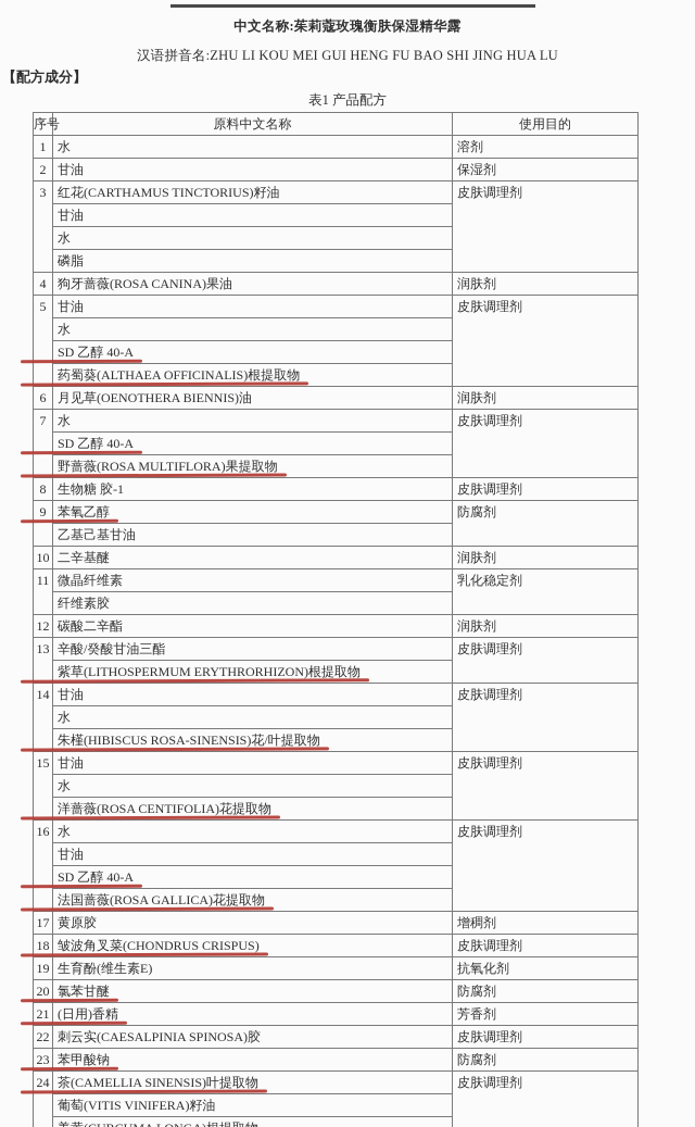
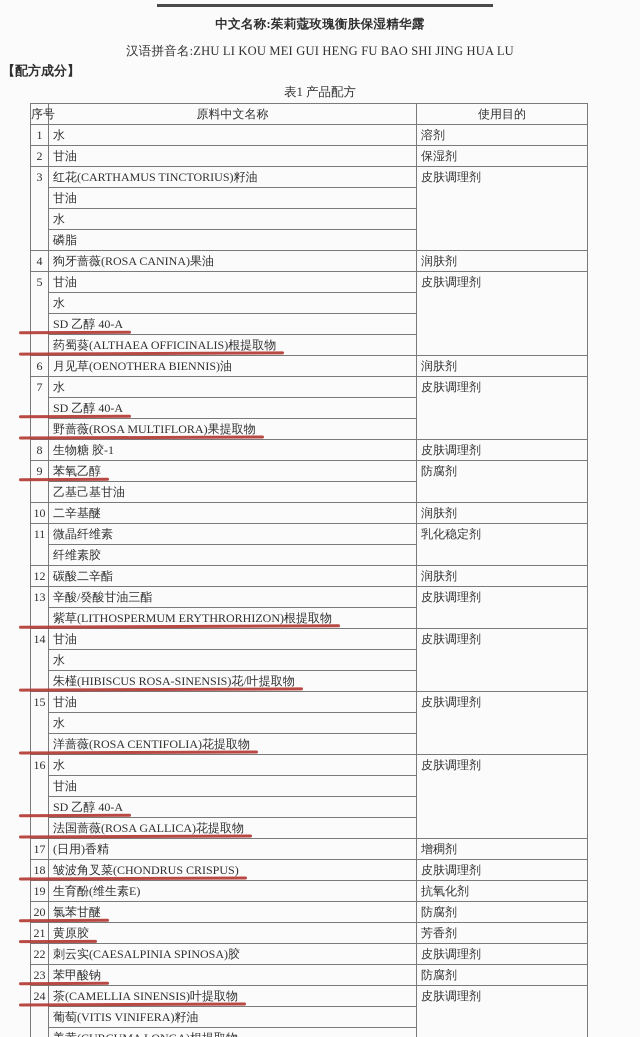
  中文名称:茱莉蔻玫瑰衡肤保湿精华露
  汉语拼音名:ZHU LI KOU MEI GUI HENG FU BAO SHI JING HUA LU
  【配方成分】
  表1 产品配方
  序号	原料中文名称	使用目的
  1	水	溶剂
  2	甘油	保湿剂
  3	红花(CARTHAMUS TINCTORIUS)籽油	皮肤调理剂
  甘油
  水
  磷脂
  4	狗牙蔷薇(ROSA CANINA)果油	润肤剂
  5	甘油	皮肤调理剂
  水
  SD 乙醇 40-A
  药蜀葵(ALTHAEA OFFICINALIS)根提取物
  6	月见草(OENOTHERA BIENNIS)油	润肤剂
  7	水	皮肤调理剂
  SD 乙醇 40-A
  野蔷薇(ROSA MULTIFLORA)果提取物
  8	生物糖 胶-1	皮肤调理剂
  9	苯氧乙醇	防腐剂
  乙基己基甘油
  10	二辛基醚	润肤剂
  11	微晶纤维素	乳化稳定剂
  纤维素胶
  12	碳酸二辛酯	润肤剂
  13	辛酸/癸酸甘油三酯	皮肤调理剂
  紫草(LITHOSPERMUM ERYTHRORHIZON)根提取物
  14	甘油	皮肤调理剂
  水
  朱槿(HIBISCUS ROSA-SINENSIS)花/叶提取物
  15	甘油	皮肤调理剂
  水
  洋蔷薇(ROSA CENTIFOLIA)花提取物
  16	水	皮肤调理剂
  甘油
  SD 乙醇 40-A
  法国蔷薇(ROSA GALLICA)花提取物
- 17	黄原胶	增稠剂
+ 17	(日用)香精	增稠剂
  18	皱波角叉菜(CHONDRUS CRISPUS)	皮肤调理剂
  19	生育酚(维生素E)	抗氧化剂
  20	氯苯甘醚	防腐剂
- 21	(日用)香精	芳香剂
+ 21	黄原胶	芳香剂
  22	刺云实(CAESALPINIA SPINOSA)胶	皮肤调理剂
  23	苯甲酸钠	防腐剂
  24	茶(CAMELLIA SINENSIS)叶提取物	皮肤调理剂
  葡萄(VITIS VINIFERA)籽油
